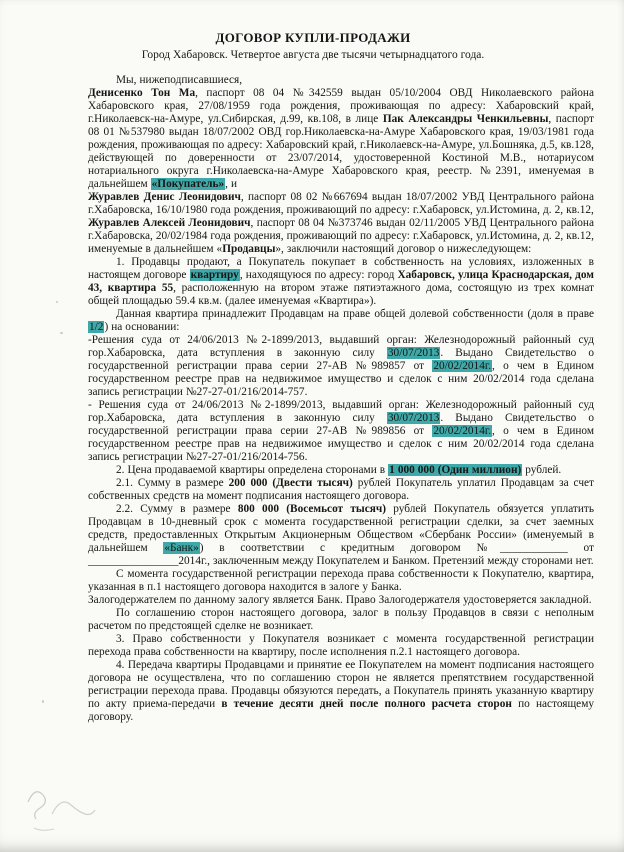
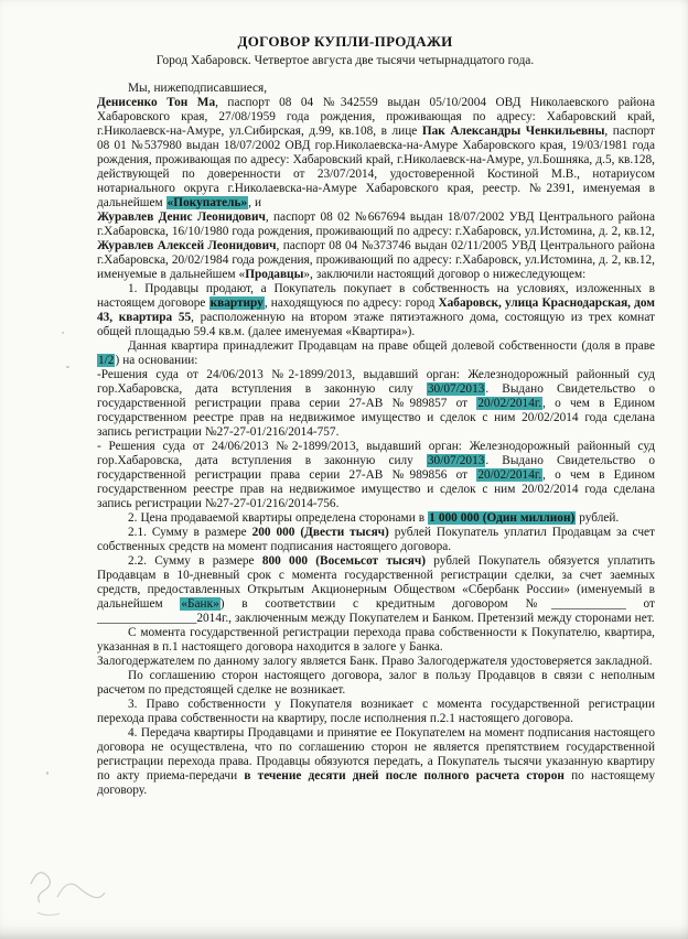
  ДОГОВОР КУПЛИ-ПРОДАЖИ
  Город Хабаровск. Четвертое августа две тысячи четырнадцатого года.
  Мы, нижеподписавшиеся,
  Денисенко Тон Ма, паспорт 08 04 №342559 выдан 05/10/2004 ОВД Николаевского района Хабаровского края, 27/08/1959 года рождения, проживающая по адресу: Хабаровский край, г.Николаевск-на-Амуре, ул.Сибирская, д.99, кв.108, в лице Пак Александры Ченкильевны, паспорт 08 01 №537980 выдан 18/07/2002 ОВД гор.Николаевска-на-Амуре Хабаровского края, 19/03/1981 года рождения, проживающая по адресу: Хабаровский край, г.Николаевск-на-Амуре, ул.Бошняка, д.5, кв.128, действующей по доверенности от 23/07/2014, удостоверенной Костиной М.В., нотариусом нотариального округа г.Николаевска-на-Амуре Хабаровского края, реестр. №2391, именуемая в дальнейшем «Покупатель», и
  Журавлев Денис Леонидович, паспорт 08 02 №667694 выдан 18/07/2002 УВД Центрального района г.Хабаровска, 16/10/1980 года рождения, проживающий по адресу: г.Хабаровск, ул.Истомина, д. 2, кв.12,
  Журавлев Алексей Леонидович, паспорт 08 04 №373746 выдан 02/11/2005 УВД Центрального района г.Хабаровска, 20/02/1984 года рождения, проживающий по адресу: г.Хабаровск, ул.Истомина, д. 2, кв.12, именуемые в дальнейшем «Продавцы», заключили настоящий договор о нижеследующем:
  1. Продавцы продают, а Покупатель покупает в собственность на условиях, изложенных в настоящем договоре квартиру, находящуюся по адресу: город Хабаровск, улица Краснодарская, дом 43, квартира 55, расположенную на втором этаже пятиэтажного дома, состоящую из трех комнат общей площадью 59.4 кв.м. (далее именуемая «Квартира»).
  Данная квартира принадлежит Продавцам на праве общей долевой собственности (доля в праве 1/2) на основании:
  -Решения суда от 24/06/2013 №2-1899/2013, выдавший орган: Железнодорожный районный суд гор.Хабаровска, дата вступления в законную силу 30/07/2013. Выдано Свидетельство о государственной регистрации права серии 27-АВ №989857 от 20/02/2014г., о чем в Едином государственном реестре прав на недвижимое имущество и сделок с ним 20/02/2014 года сделана запись регистрации №27-27-01/216/2014-757.
  - Решения суда от 24/06/2013 №2-1899/2013, выдавший орган: Железнодорожный районный суд гор.Хабаровска, дата вступления в законную силу 30/07/2013. Выдано Свидетельство о государственной регистрации права серии 27-АВ №989856 от 20/02/2014г., о чем в Едином государственном реестре прав на недвижимое имущество и сделок с ним 20/02/2014 года сделана запись регистрации №27-27-01/216/2014-756.
  2. Цена продаваемой квартиры определена сторонами в 1 000 000 (Один миллион) рублей.
  2.1. Сумму в размере 200 000 (Двести тысяч) рублей Покупатель уплатил Продавцам за счет собственных средств на момент подписания настоящего договора.
  2.2. Сумму в размере 800 000 (Восемьсот тысяч) рублей Покупатель обязуется уплатить Продавцам в 10-дневный срок с момента государственной регистрации сделки, за счет заемных средств, предоставленных Открытым Акционерным Обществом «Сбербанк России» (именуемый в дальнейшем «Банк») в соответствии с кредитным договором №____________ от ________________2014г., заключенным между Покупателем и Банком. Претензий между сторонами нет.
  С момента государственной регистрации перехода права собственности к Покупателю, квартира, указанная в п.1 настоящего договора находится в залоге у Банка.
  Залогодержателем по данному залогу является Банк. Право Залогодержателя удостоверяется закладной.
  По соглашению сторон настоящего договора, залог в пользу Продавцов в связи с неполным расчетом по предстоящей сделке не возникает.
  3. Право собственности у Покупателя возникает с момента государственной регистрации перехода права собственности на квартиру, после исполнения п.2.1 настоящего договора.
- 4. Передача квартиры Продавцами и принятие ее Покупателем на момент подписания настоящего договора не осуществлена, что по соглашению сторон не является препятствием государственной регистрации перехода права. Продавцы обязуются передать, а Покупатель принять указанную квартиру по акту приема-передачи в течение десяти дней после полного расчета сторон по настоящему договору.
+ 4. Передача квартиры Продавцами и принятие ее Покупателем на момент подписания настоящего договора не осуществлена, что по соглашению сторон не является препятствием государственной регистрации перехода права. Продавцы обязуются передать, а Покупатель тысячи указанную квартиру по акту приема-передачи в течение десяти дней после полного расчета сторон по настоящему договору.
